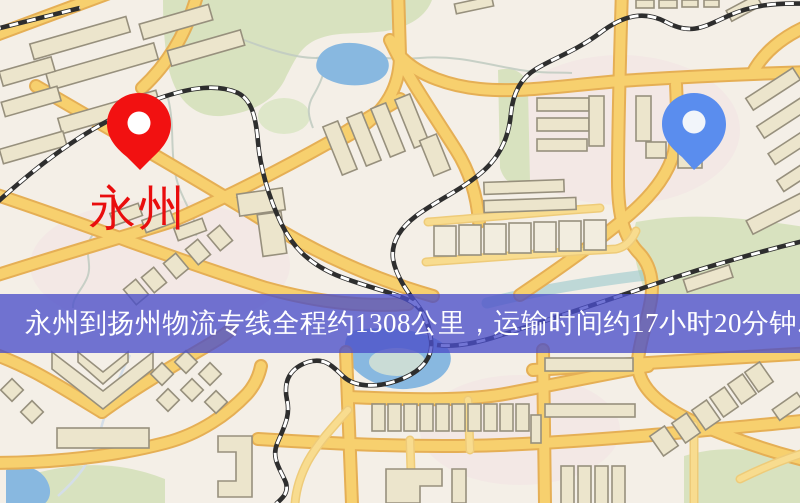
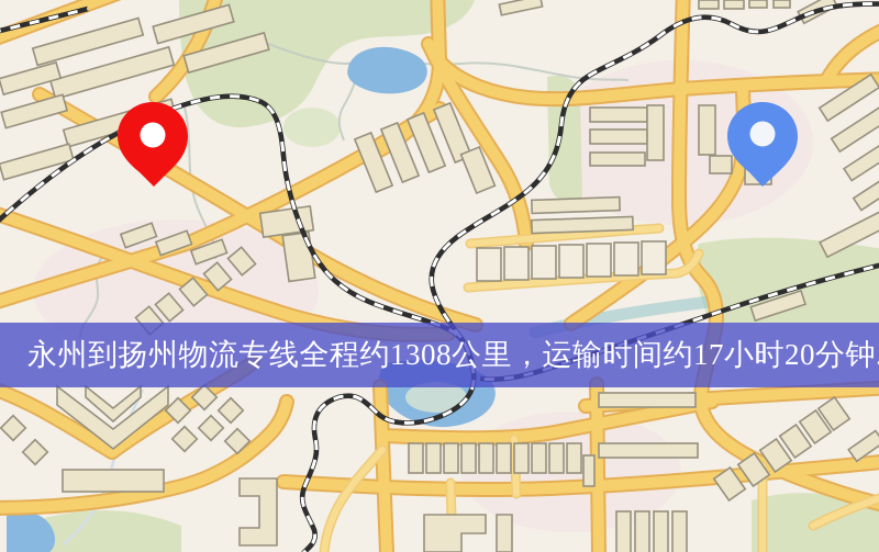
- 永州
  永州到扬州物流专线全程约1308公里，运输时间约17小时20分钟
